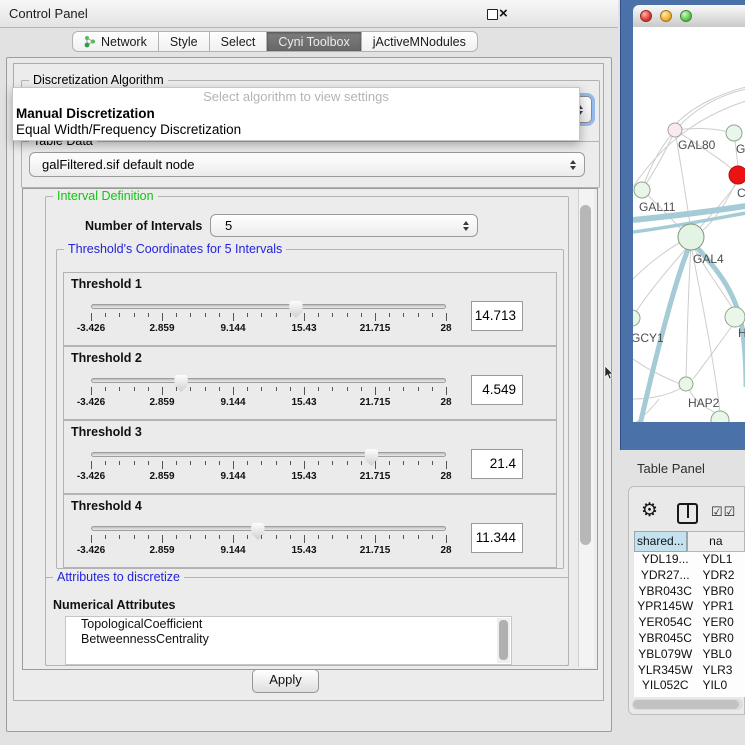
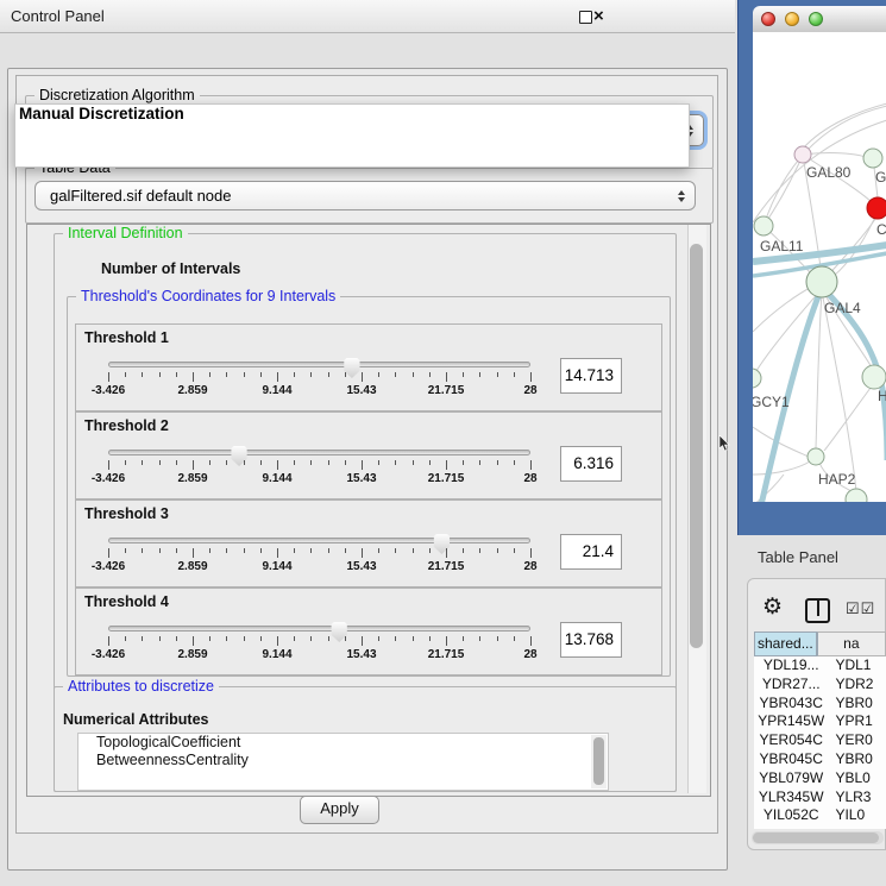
  Control Panel
  ×
- Network
- Style
- Select
- Cyni Toolbox
- jActiveMNodules
  Discretization Algorithm
  Table Data
  galFiltered.sif default node
  Interval Definition
  Number of Intervals
- 5
- Threshold's Coordinates for 5 Intervals
+ Threshold's Coordinates for 9 Intervals
  Threshold 1
  -3.426
  2.859
  9.144
  15.43
  21.715
  28
  14.713
  Threshold 2
  -3.426
  2.859
  9.144
  15.43
  21.715
  28
- 4.549
+ 6.316
  Threshold 3
  -3.426
  2.859
  9.144
  15.43
  21.715
  28
  21.4
  Threshold 4
  -3.426
  2.859
  9.144
  15.43
  21.715
  28
- 11.344
+ 13.768
  Attributes to discretize
  Numerical Attributes
  TopologicalCoefficient
  BetweennessCentrality
  Apply
  GAL80
  C
  GAL11
  GAL4
  GCY1
  H
  HAP2
  Table Panel
  ⚙
  ☑☑
  shared...
  na
  YDL19...
  YDL1
  YDR27...
  YDR2
  YBR043C
  YBR0
  YPR145W
  YPR1
  YER054C
  YER0
  YBR045C
  YBR0
  YBL079W
  YBL0
  YLR345W
  YLR3
  YIL052C
  YIL0
- Select algorithm to view settings
  Manual Discretization
- Equal Width/Frequency Discretization
